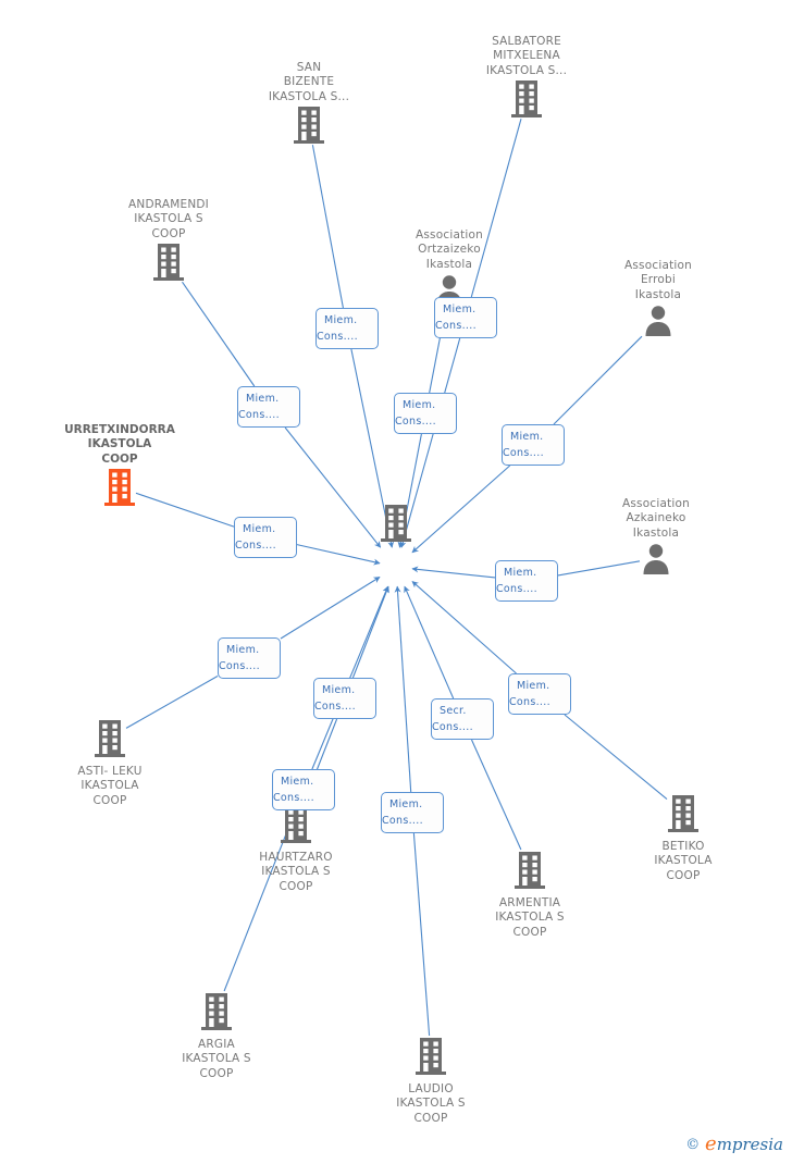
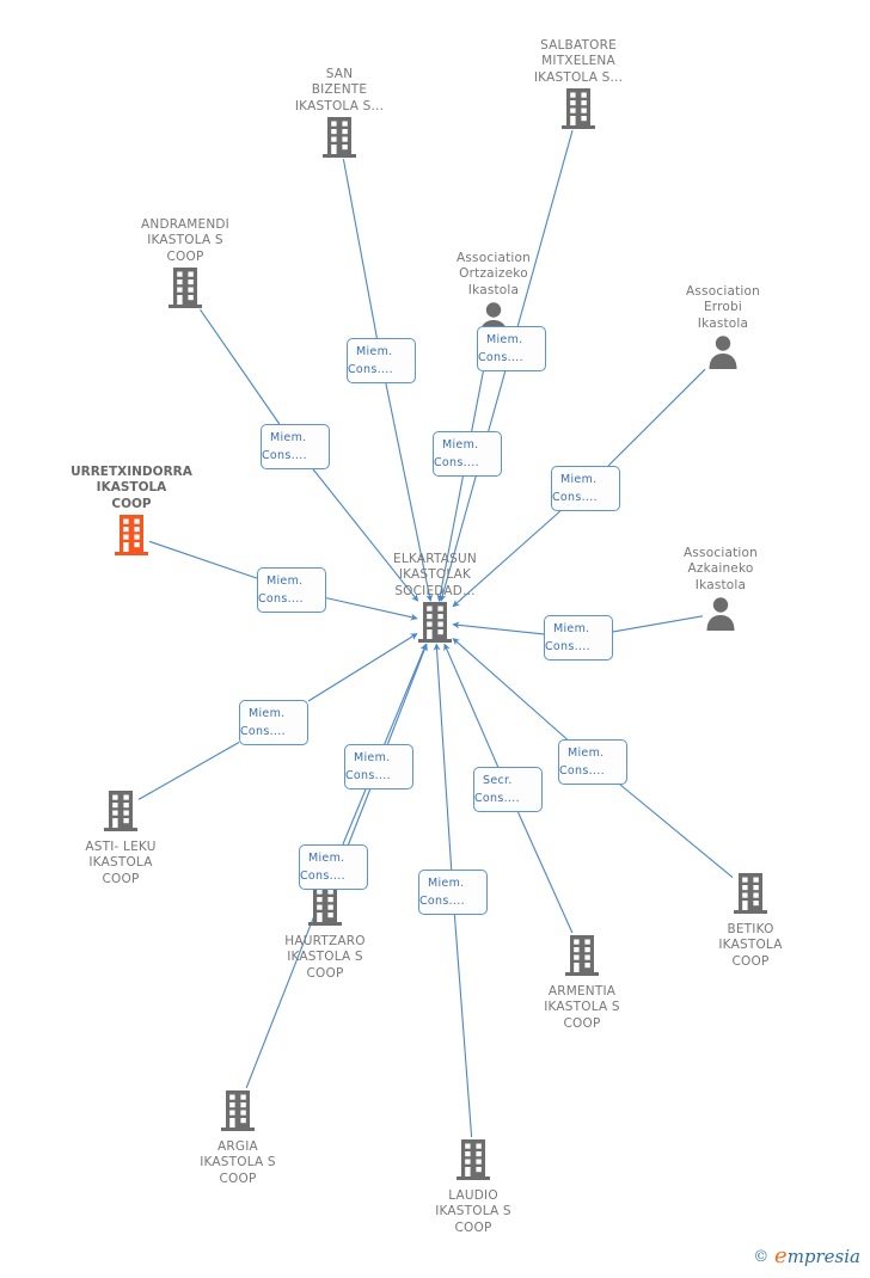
  SAN
  BIZENTE
  IKASTOLA S...
  SALBATORE
  MITXELENA
  IKASTOLA S...
  ANDRAMENDI
  IKASTOLA S
  COOP
  Association
  Ortzaizeko
  Ikastola
  Association
  Errobi
  Ikastola
  URRETXINDORRA
  IKASTOLA
  COOP
+ ELKARTASUN
+ IKASTOLAK
+ SOCIEDAD...
  Association
  Azkaineko
  Ikastola
  ASTI- LEKU
  IKASTOLA
  COOP
  BETIKO
  IKASTOLA
  COOP
  HAURTZARO
  IKASTOLA S
  COOP
  ARMENTIA
  IKASTOLA S
  COOP
  ARGIA
  IKASTOLA S
  COOP
  LAUDIO
  IKASTOLA S
  COOP
  Miem.
  Cons....
  Miem.
  Cons....
  Miem.
  Cons....
  Miem.
  Cons....
  Miem.
  Cons....
  Miem.
  Cons....
  Miem.
  Cons....
  Miem.
  Cons....
  Miem.
  Cons....
  Miem.
  Cons....
  Secr.
  Cons....
  Miem.
  Cons....
  Miem.
  Cons....
  © empresia
